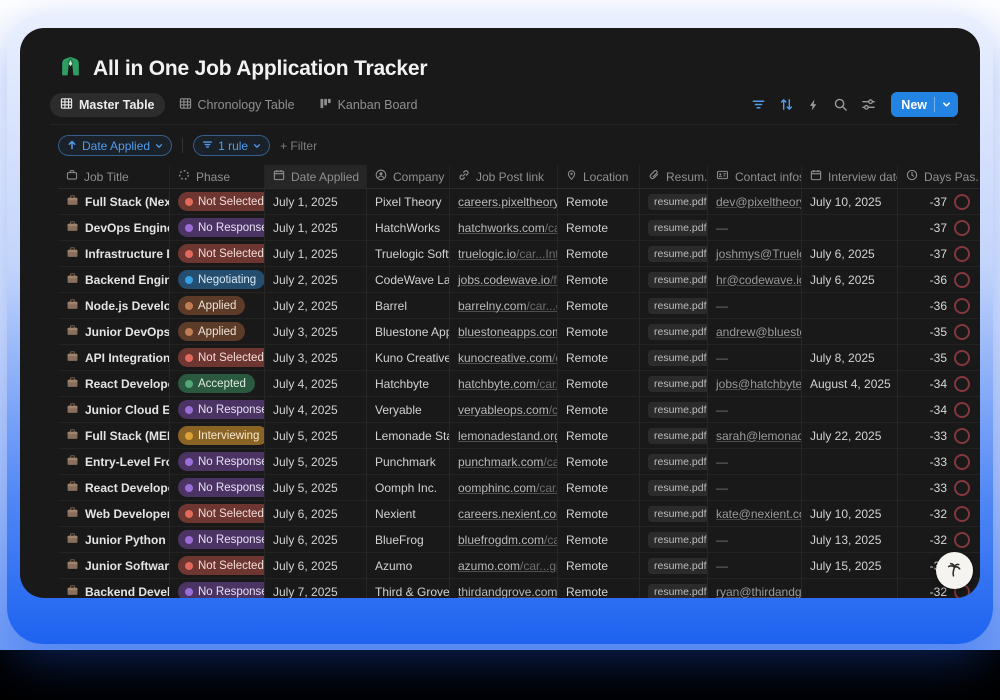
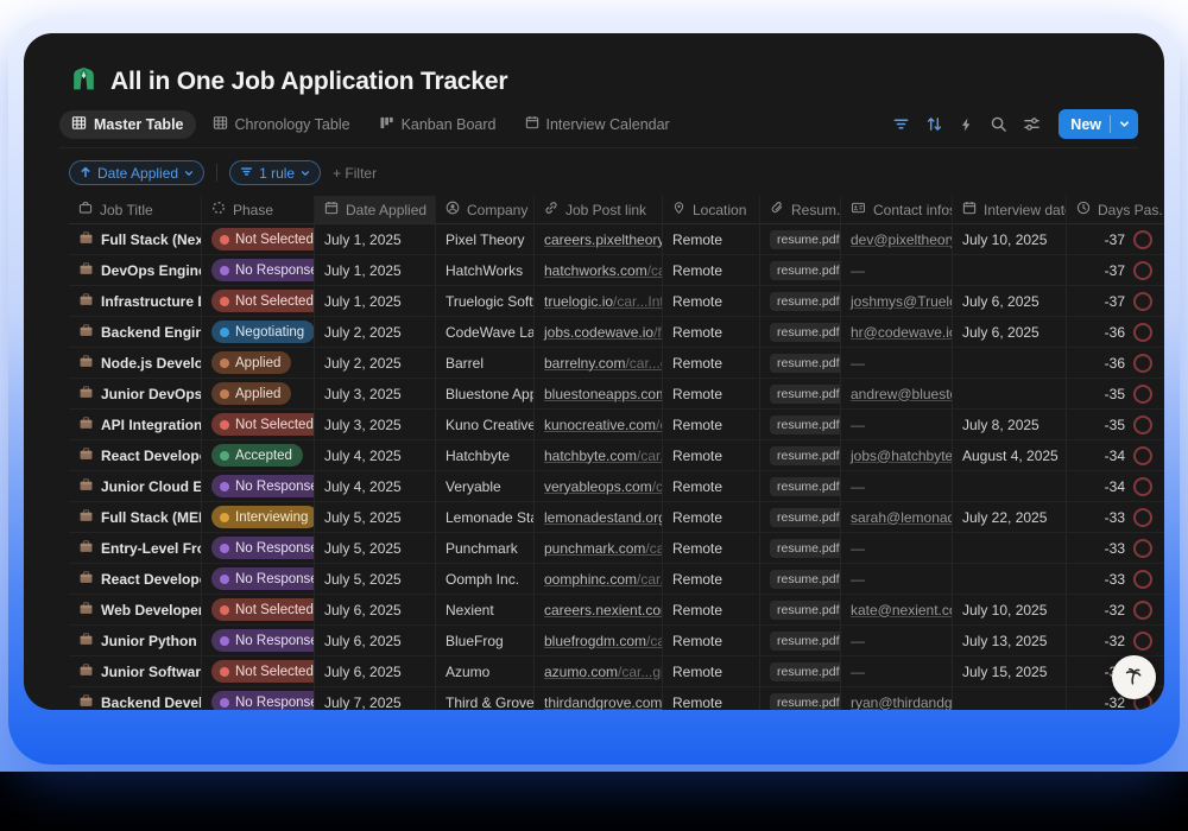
  All in One Job Application Tracker
  Master Table
  Chronology Table
  Kanban Board
+ Interview Calendar
  New
  Date Applied
  1 rule
  + Filter
  Job Title
  Phase
  Date Applied
  Company
  Job Post link
  Location
  Resum.
  Contact info
  Interview dat
  Days Pas.
  Not Selected
  July 1, 2025
  Pixel Theory
  Remote
  resume.pdf
  dev@pixeltheor
  July 10, 2025
  -37
  DevOps Engin
  No Respons
  July 1, 2025
  HatchWorks
  Remote
  resume.pdf
  —
  -37
  Not Selected
  July 1, 2025
  Truelogic Soft
  truelogic.io/car...In
  Remote
  resume.pdf
  July 6, 2025
  -37
  Backend Engin
  Negotiating
  July 2, 2025
  CodeWave La
  jobs.codewave.io/f
  Remote
  resume.pdf
  hr@codewave.i
  July 6, 2025
  -36
  Node.js Develo
  Applied
  July 2, 2025
  Barrel
  barrelny.com/car...
  Remote
  resume.pdf
  —
  -36
  Junior DevOps
  Applied
  July 3, 2025
  Bluestone Ap
  bluestoneapps.co
  Remote
  resume.pdf
  -35
  Not Selected
  July 3, 2025
  Kuno Creative
  kunocreative.com/
  Remote
  resume.pdf
  —
  July 8, 2025
  -35
  React Develop
  Accepted
  July 4, 2025
  Hatchbyte
  hatchbyte.com/car
  Remote
  resume.pdf
  jobs@hatchbyte
  August 4, 2025
  -34
  No Respons
  July 4, 2025
  Veryable
  veryableops.com/c
  Remote
  resume.pdf
  —
  -34
  Interviewing
  July 5, 2025
  Lemonade St
  lemonadestand.or
  Remote
  resume.pdf
  July 22, 2025
  -33
  No Respons
  July 5, 2025
  Punchmark
  punchmark.com/ca
  Remote
  resume.pdf
  —
  -33
  No Respons
  July 5, 2025
  Oomph Inc.
  Remote
  resume.pdf
  —
  -33
  Not Selected
  July 6, 2025
  Nexient
  careers.nexient.co
  Remote
  resume.pdf
  kate@nexient.c
  July 10, 2025
  -32
  No Respons
  July 6, 2025
  BlueFrog
  bluefrogdm.com/ca
  Remote
  resume.pdf
  —
  July 13, 2025
  -32
  Not Selected
  July 6, 2025
  Azumo
  azumo.com/car...g
  Remote
  resume.pdf
  —
  July 15, 2025
  Backend Devel
  No Respons
  July 7, 2025
  Third & Grove
  thirdandgrove.com
  Remote
  resume.pdf
  -32
